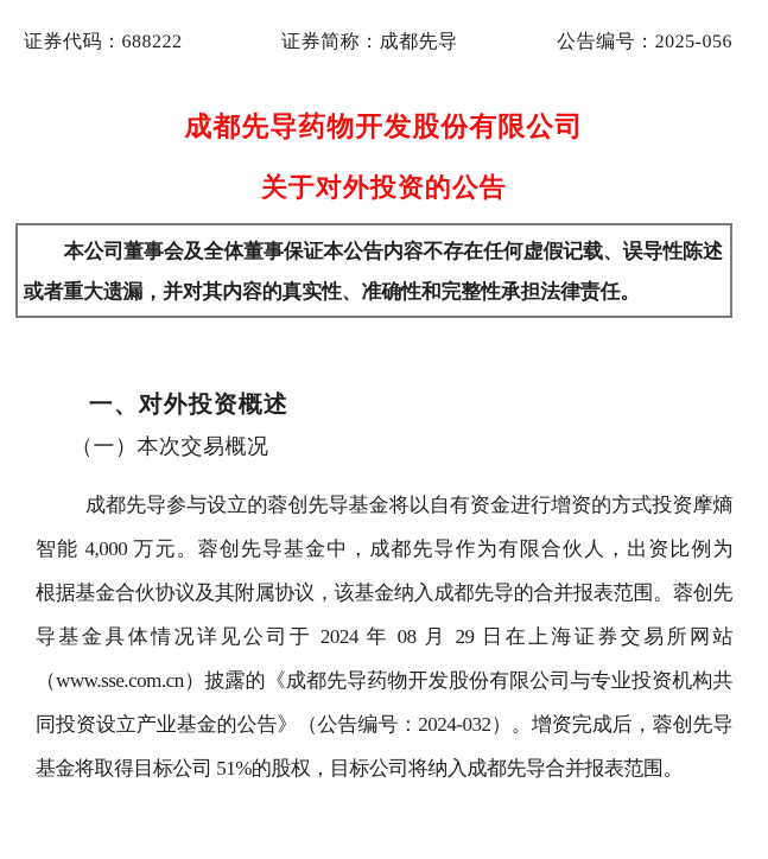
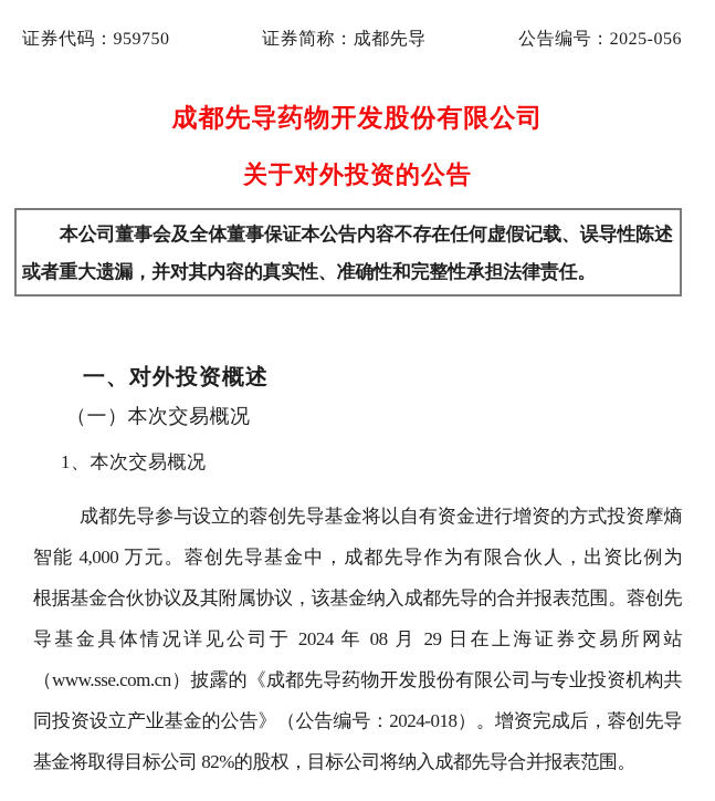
- 证券代码：688222
+ 证券代码：959750
  证券简称：成都先导
  公告编号：2025-056
  成都先导药物开发股份有限公司
  关于对外投资的公告
  本公司董事会及全体董事保证本公告内容不存在任何虚假记载、误导性陈述
  或者重大遗漏，并对其内容的真实性、准确性和完整性承担法律责任。
  一、对外投资概述
  （一）本次交易概况
+ 1、本次交易概况
  成都先导参与设立的蓉创先导基金将以自有资金进行增资的方式投资摩熵
  智能 4,000 万元。蓉创先导基金中，成都先导作为有限合伙人，出资比例为
  根据基金合伙协议及其附属协议，该基金纳入成都先导的合并报表范围。蓉创先
  导基金具体情况详见公司于 2024 年 08 月 29 日在上海证券交易所网站
  （www.sse.com.cn）披露的《成都先导药物开发股份有限公司与专业投资机构共
- 同投资设立产业基金的公告》（公告编号：2024-032）。增资完成后，蓉创先导
+ 同投资设立产业基金的公告》（公告编号：2024-018）。增资完成后，蓉创先导
- 基金将取得目标公司 51%的股权，目标公司将纳入成都先导合并报表范围。
+ 基金将取得目标公司 82%的股权，目标公司将纳入成都先导合并报表范围。
